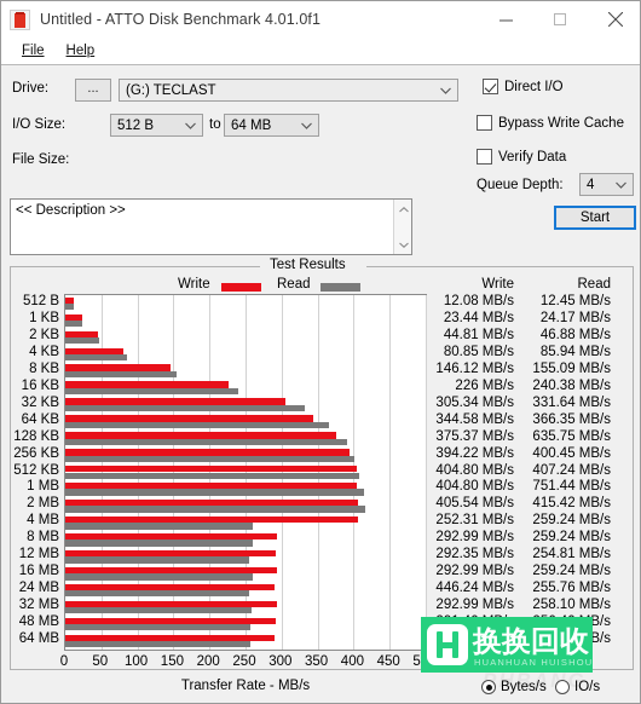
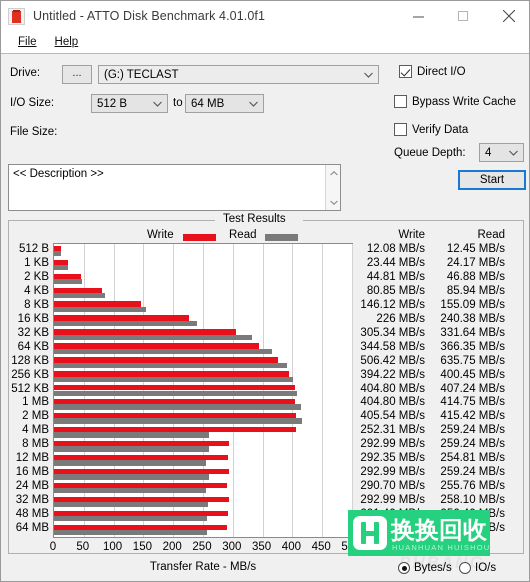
  Untitled - ATTO Disk Benchmark 4.01.0f1
  File
  Help
  Drive:
  ...
  (G:) TECLAST
  I/O Size:
  512 B
  to
  64 MB
  File Size:
  Direct I/O
  Bypass Write Cache
  Verify Data
  Queue Depth:
  4
  Start
  << Description >>
  Test Results
  Write
  Read
  Write
  Read
  512 B
  1 KB
  2 KB
  4 KB
  8 KB
  16 KB
  32 KB
  64 KB
  128 KB
  256 KB
  512 KB
  1 MB
  2 MB
  4 MB
  8 MB
  12 MB
  16 MB
  24 MB
  32 MB
  48 MB
  64 MB
  0
  50
  100
  150
  200
  250
  300
  350
  400
  450
  Transfer Rate - MB/s
  12.08 MB/s
  12.45 MB/s
  23.44 MB/s
  24.17 MB/s
  44.81 MB/s
  46.88 MB/s
  80.85 MB/s
  85.94 MB/s
  146.12 MB/s
  155.09 MB/s
  226 MB/s
  240.38 MB/s
  305.34 MB/s
  331.64 MB/s
  344.58 MB/s
  366.35 MB/s
- 375.37 MB/s
+ 506.42 MB/s
  635.75 MB/s
  394.22 MB/s
  400.45 MB/s
  404.80 MB/s
  407.24 MB/s
  404.80 MB/s
- 751.44 MB/s
+ 414.75 MB/s
  405.54 MB/s
  415.42 MB/s
  252.31 MB/s
  259.24 MB/s
  292.99 MB/s
  259.24 MB/s
  292.35 MB/s
  254.81 MB/s
  292.99 MB/s
  259.24 MB/s
- 446.24 MB/s
+ 290.70 MB/s
  255.76 MB/s
  292.99 MB/s
  258.10 MB/s
  换换回收
  HUANHUAN HUISHOU
  Bytes/s
  IO/s
